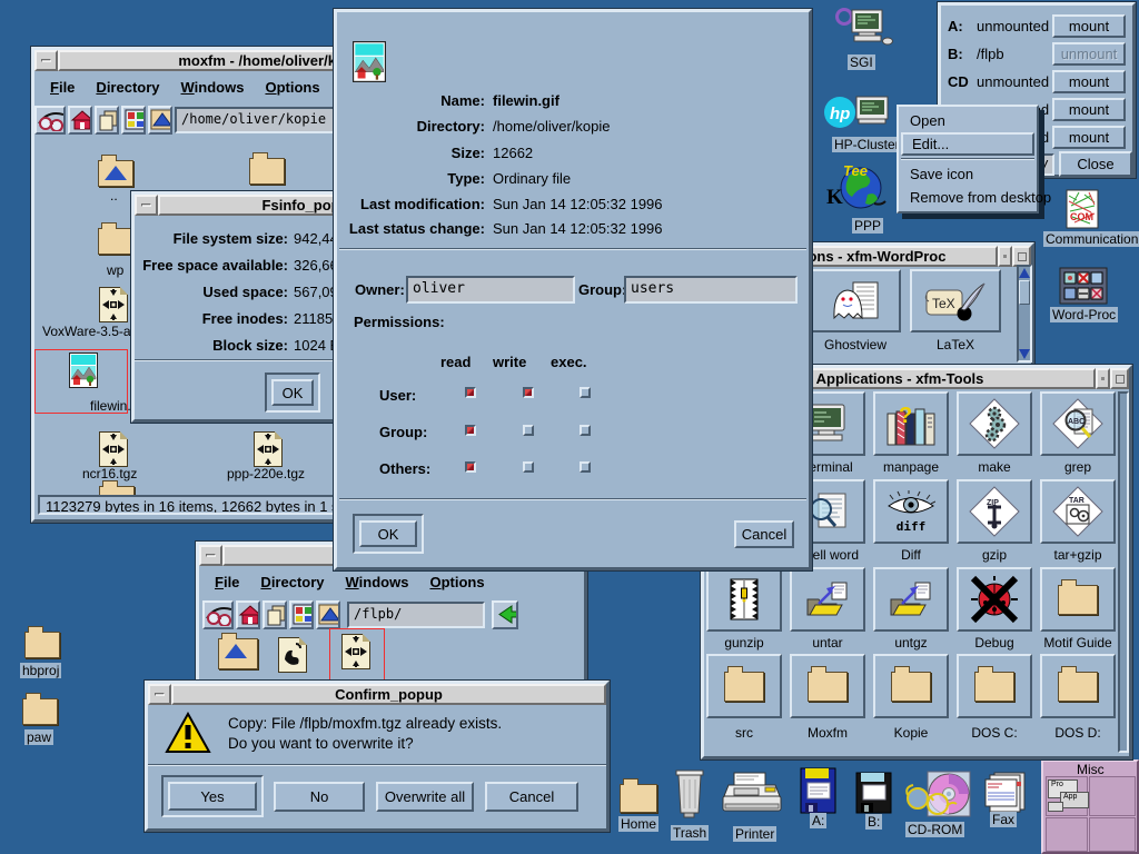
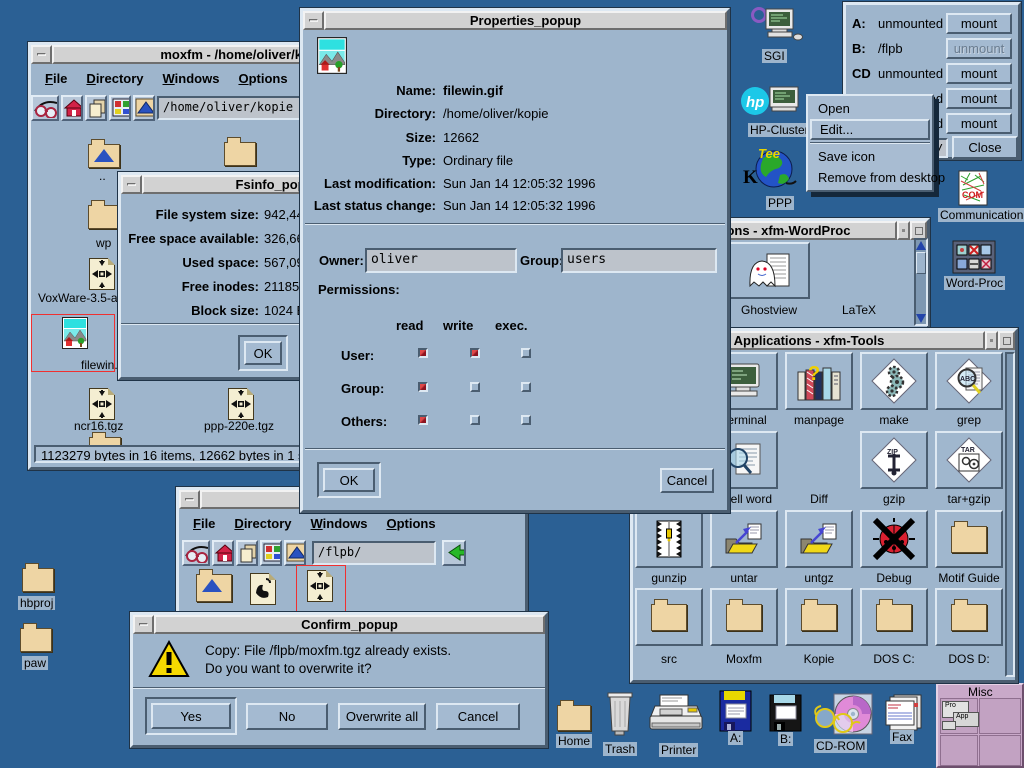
  SGI
  hp
  HP-Cluste
  Tee
  K
  PPP
  COM
  Communication
  Word-Proc
  hbproj
  paw
  Home
  Trash
  Printer
  A:
  B:
  CD-ROM
  Fax
  Misc
  moxfm - /home/oliver/k
  File
  Directory
  Windows
  Options
  /home/oliver/kopie
  ..
  wp
  VoxWare-3.5-a
  filewin.
  ncr16.tgz
  ppp-220e.tgz
  1123279 bytes in 16 items, 12662 bytes in 1
  Fsinfo_po
  File system size:
  942,4
  Free space available:
  326,6
  Used space:
  567,0
  Free inodes:
  21185
  Block size:
  1024
  OK
  Ghostview
- TeX
  LaTeX
  Applications - xfm-Tools
  erminal
  ?
  manpage
  make
  grep
  ell word
- diff
  Diff
  gzip
  tar+gzip
  gunzip
  untar
  untgz
  Debug
  Motif Guide
  src
  Moxfm
  Kopie
  DOS C:
  DOS D:
  A:
  unmounted
  mount
  B:
  /flpb
  unmount
  CD
  unmounted
  mount
  mount
  mount
  /
  Close
  File
  Directory
  Windows
  Options
  /flpb/
  Confirm_popup
  Copy: File /flpb/moxfm.tgz already exists.
  Do you want to overwrite it?
  Yes
  No
  Overwrite all
  Cancel
+ Properties_popup
  Name:
  filewin.gif
  Directory:
  /home/oliver/kopie
  Size:
  12662
  Type:
  Ordinary file
  Last modification:
  Sun Jan 14 12:05:32 1996
  Last status change:
  Sun Jan 14 12:05:32 1996
  Owner:
  oliver
  Group
  users
  Permissions:
  read
  write
  exec.
  User:
  Group:
  Others:
  OK
  Cancel
  Open
  Edit...
  Save icon
  Remove from desktop
